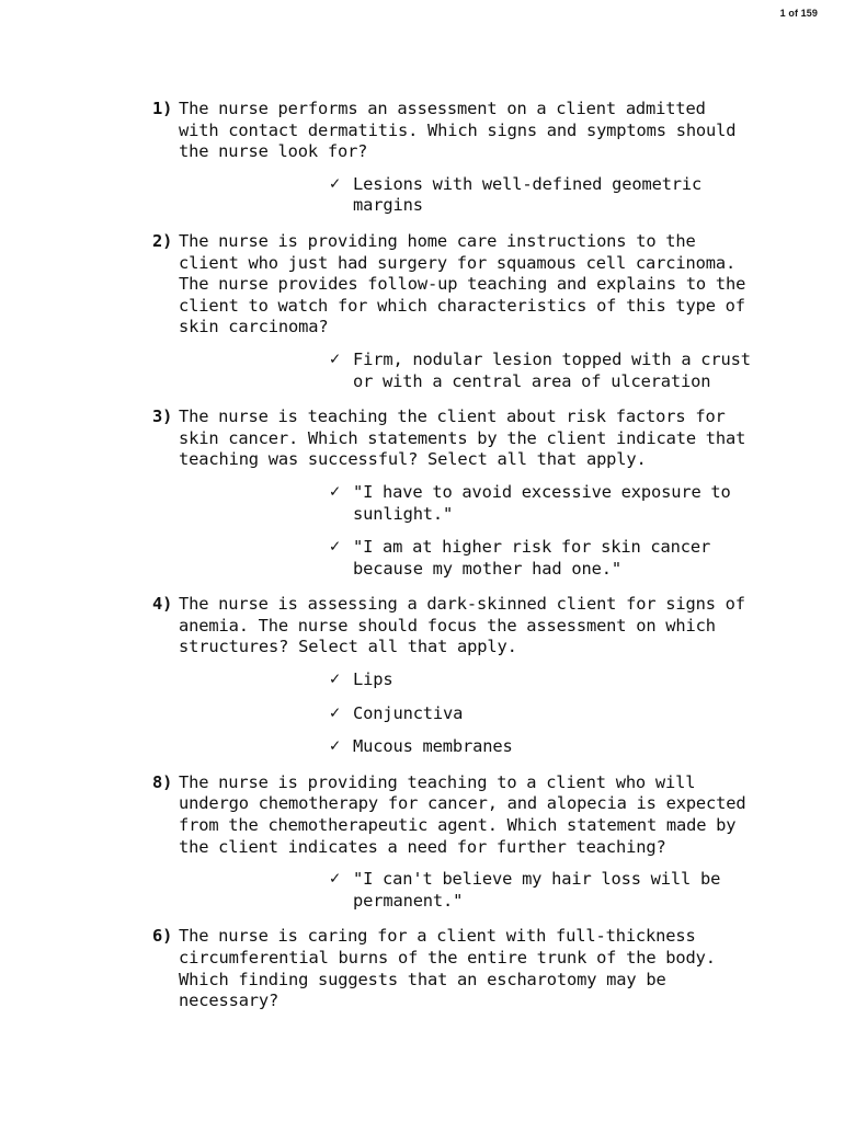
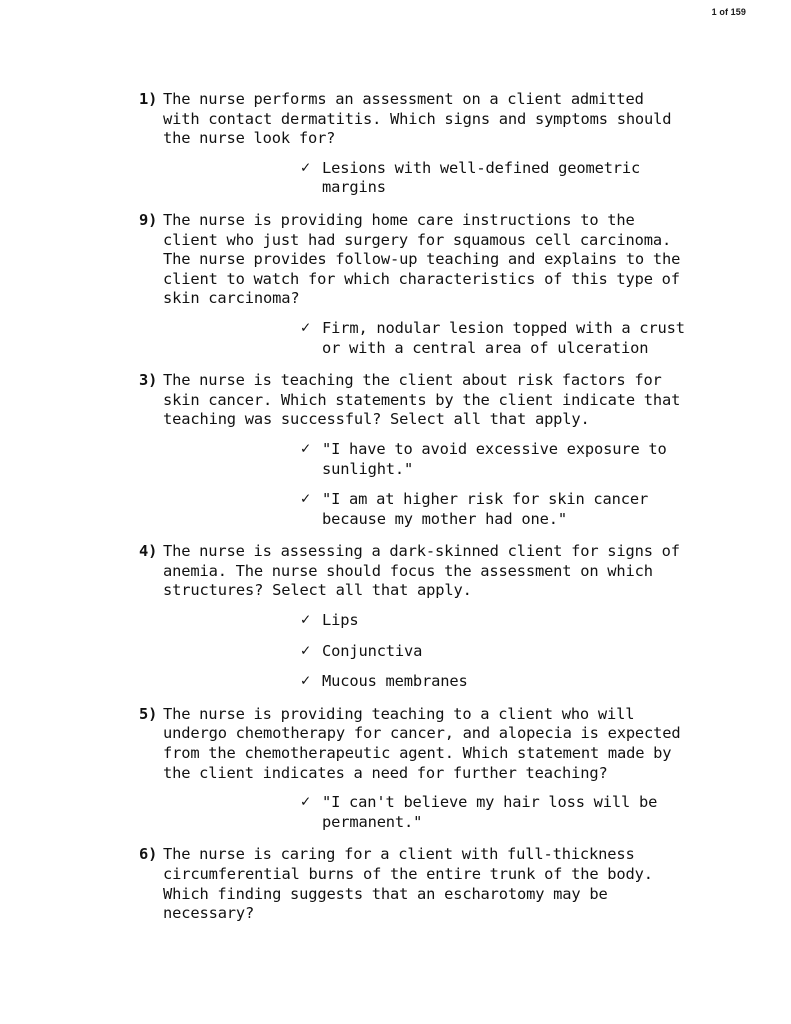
  1 of 159
  1)
  The nurse performs an assessment on a client admitted
  with contact dermatitis. Which signs and symptoms should
  the nurse look for?
  ✓
  Lesions with well-defined geometric
  margins
- 2)
+ 9)
  The nurse is providing home care instructions to the
  client who just had surgery for squamous cell carcinoma.
  The nurse provides follow-up teaching and explains to the
  client to watch for which characteristics of this type of
  skin carcinoma?
  ✓
  Firm, nodular lesion topped with a crust
  or with a central area of ulceration
  3)
  The nurse is teaching the client about risk factors for
  skin cancer. Which statements by the client indicate that
  teaching was successful? Select all that apply.
  ✓
  "I have to avoid excessive exposure to
  sunlight."
  ✓
  "I am at higher risk for skin cancer
  because my mother had one."
  4)
  The nurse is assessing a dark-skinned client for signs of
  anemia. The nurse should focus the assessment on which
  structures? Select all that apply.
  ✓
  Lips
  ✓
  Conjunctiva
  ✓
  Mucous membranes
- 8)
+ 5)
  The nurse is providing teaching to a client who will
  undergo chemotherapy for cancer, and alopecia is expected
  from the chemotherapeutic agent. Which statement made by
  the client indicates a need for further teaching?
  ✓
  "I can't believe my hair loss will be
  permanent."
  6)
  The nurse is caring for a client with full-thickness
  circumferential burns of the entire trunk of the body.
  Which finding suggests that an escharotomy may be
  necessary?
